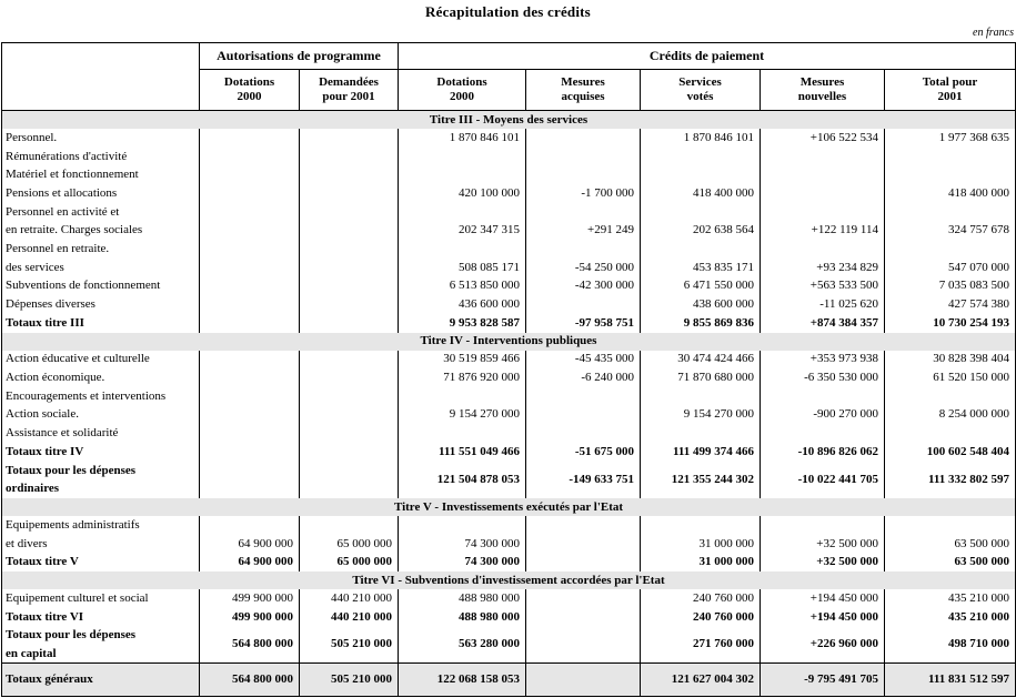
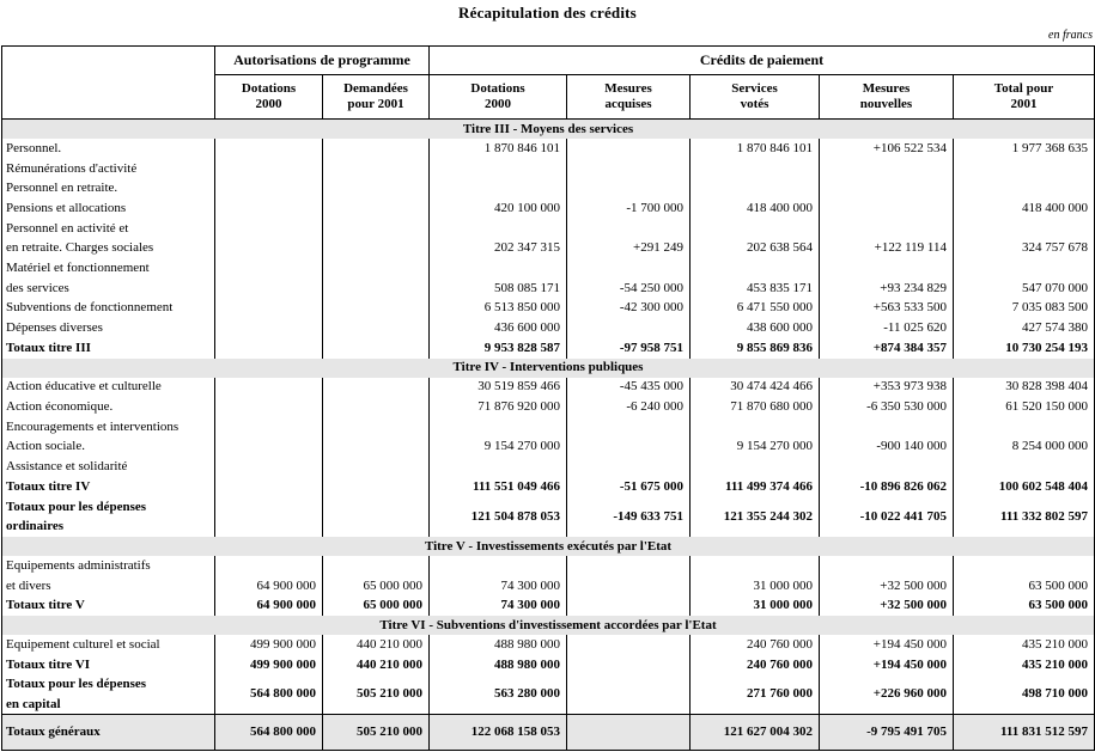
  Récapitulation des crédits
  en francs
  	Autorisations de programme	Crédits de paiement
  Dotations2000	Demandéespour 2001	Dotations2000	Mesuresacquises	Servicesvotés	Mesuresnouvelles	Total pour2001
  Titre III - Moyens des services
  Personnel.			1 870 846 101		1 870 846 101	+106 522 534	1 977 368 635
  Rémunérations d'activité
- Matériel et fonctionnement
+ Personnel en retraite.
  Pensions et allocations			420 100 000	-1 700 000	418 400 000		418 400 000
  Personnel en activité et
  en retraite. Charges sociales			202 347 315	+291 249	202 638 564	+122 119 114	324 757 678
- Personnel en retraite.
+ Matériel et fonctionnement
  des services			508 085 171	-54 250 000	453 835 171	+93 234 829	547 070 000
  Subventions de fonctionnement			6 513 850 000	-42 300 000	6 471 550 000	+563 533 500	7 035 083 500
  Dépenses diverses			436 600 000		438 600 000	-11 025 620	427 574 380
  Totaux titre III			9 953 828 587	-97 958 751	9 855 869 836	+874 384 357	10 730 254 193
  Titre IV - Interventions publiques
  Action éducative et culturelle			30 519 859 466	-45 435 000	30 474 424 466	+353 973 938	30 828 398 404
  Action économique.			71 876 920 000	-6 240 000	71 870 680 000	-6 350 530 000	61 520 150 000
  Encouragements et interventions
- Action sociale.			9 154 270 000		9 154 270 000	-900 270 000	8 254 000 000
+ Action sociale.			9 154 270 000		9 154 270 000	-900 140 000	8 254 000 000
  Assistance et solidarité
  Totaux titre IV			111 551 049 466	-51 675 000	111 499 374 466	-10 896 826 062	100 602 548 404
  Totaux pour les dépenses			121 504 878 053	-149 633 751	121 355 244 302	-10 022 441 705	111 332 802 597
  ordinaires
  Titre V - Investissements exécutés par l'Etat
  Equipements administratifs
  et divers	64 900 000	65 000 000	74 300 000		31 000 000	+32 500 000	63 500 000
  Totaux titre V	64 900 000	65 000 000	74 300 000		31 000 000	+32 500 000	63 500 000
  Titre VI - Subventions d'investissement accordées par l'Etat
  Equipement culturel et social	499 900 000	440 210 000	488 980 000		240 760 000	+194 450 000	435 210 000
  Totaux titre VI	499 900 000	440 210 000	488 980 000		240 760 000	+194 450 000	435 210 000
  Totaux pour les dépenses	564 800 000	505 210 000	563 280 000		271 760 000	+226 960 000	498 710 000
  en capital
  Totaux généraux	564 800 000	505 210 000	122 068 158 053		121 627 004 302	-9 795 491 705	111 831 512 597
